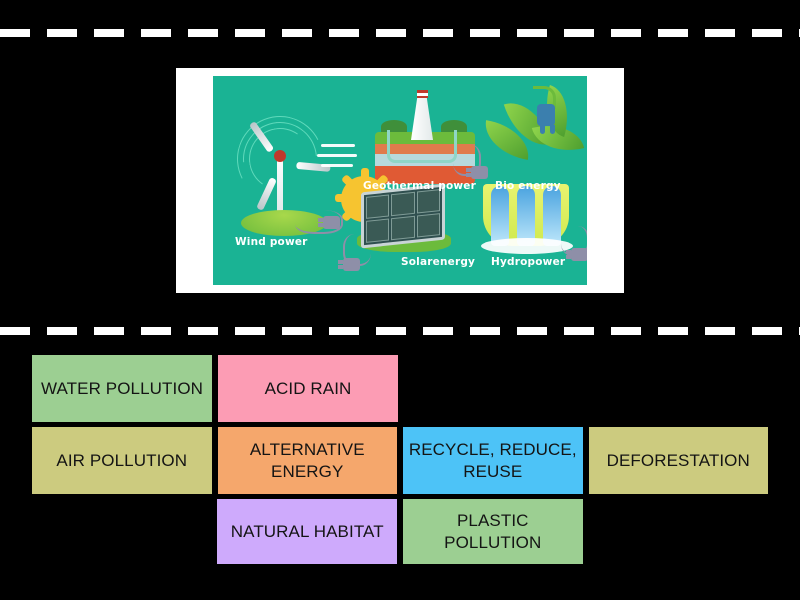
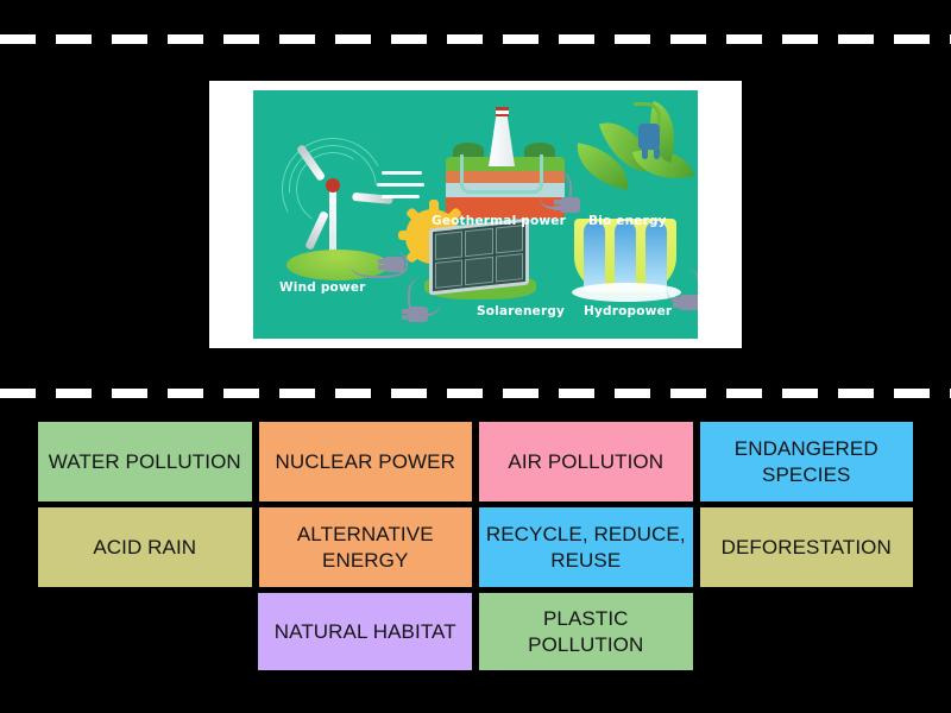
  Wind power
  Geothermal power
  Bio energy
  Solarenergy
  Hydropower
  WATER POLLUTION
+ NUCLEAR POWER
- ACID RAIN
+ AIR POLLUTION
+ ENDANGERED SPECIES
- AIR POLLUTION
+ ACID RAIN
  ALTERNATIVE ENERGY
  RECYCLE, REDUCE, REUSE
  DEFORESTATION
  NATURAL HABITAT
  PLASTIC POLLUTION
